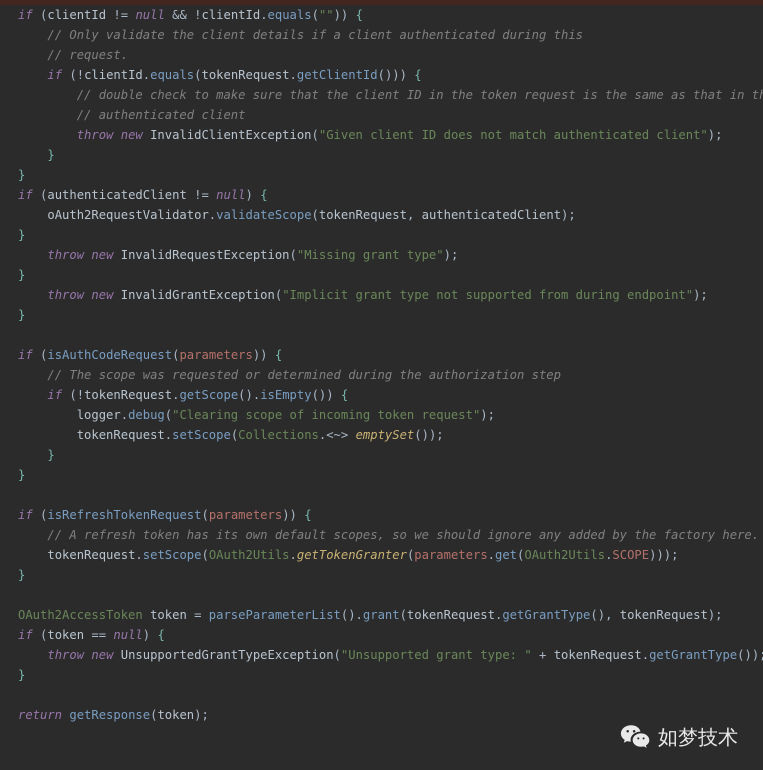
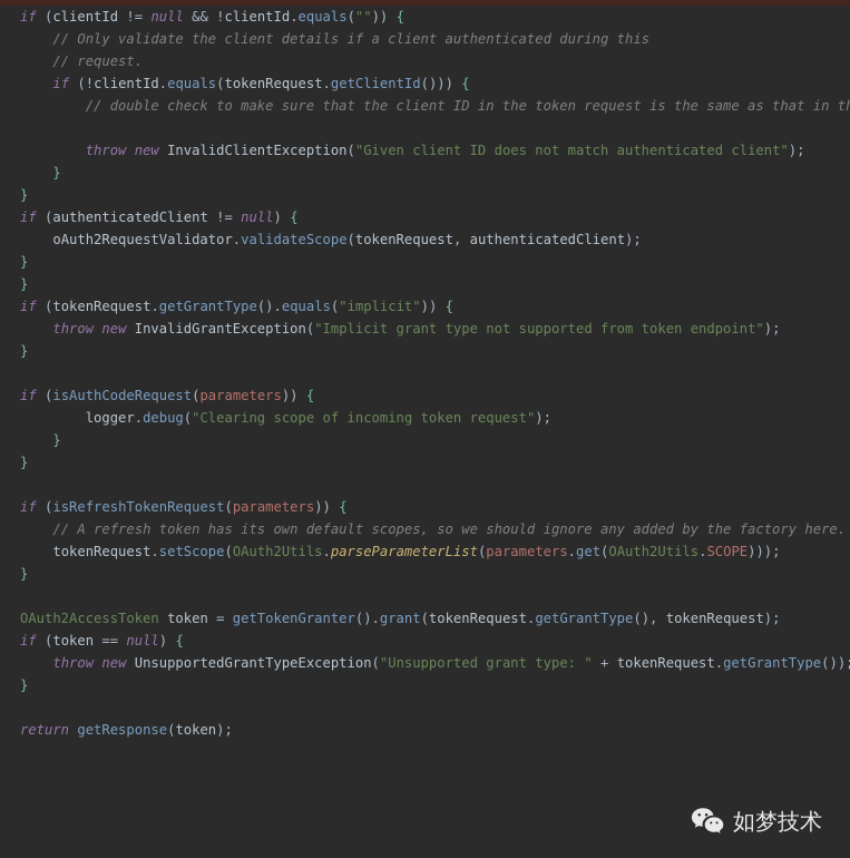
  if (clientId != null && !clientId.equals("")) {
  // Only validate the client details if a client authenticated during this
  // request.
  if (!clientId.equals(tokenRequest.getClientId())) {
  // double check to make sure that the client ID in the token request is the same as that in t
- // authenticated client
  throw new InvalidClientException("Given client ID does not match authenticated client");
  }
  }
  if (authenticatedClient != null) {
  oAuth2RequestValidator.validateScope(tokenRequest, authenticatedClient);
  }
- throw new InvalidRequestException("Missing grant type");
  }
+ if (tokenRequest.getGrantType().equals("implicit")) {
- throw new InvalidGrantException("Implicit grant type not supported from during endpoint");
+ throw new InvalidGrantException("Implicit grant type not supported from token endpoint");
  }
  if (isAuthCodeRequest(parameters)) {
- // The scope was requested or determined during the authorization step
- if (!tokenRequest.getScope().isEmpty()) {
  logger.debug("Clearing scope of incoming token request");
- tokenRequest.setScope(Collections.<~> emptySet());
  }
  }
  if (isRefreshTokenRequest(parameters)) {
  // A refresh token has its own default scopes, so we should ignore any added by the factory here.
- tokenRequest.setScope(OAuth2Utils.getTokenGranter(parameters.get(OAuth2Utils.SCOPE)));
+ tokenRequest.setScope(OAuth2Utils.parseParameterList(parameters.get(OAuth2Utils.SCOPE)));
  }
- OAuth2AccessToken token = parseParameterList().grant(tokenRequest.getGrantType(), tokenRequest);
+ OAuth2AccessToken token = getTokenGranter().grant(tokenRequest.getGrantType(), tokenRequest);
  if (token == null) {
  throw new UnsupportedGrantTypeException("Unsupported grant type: " + tokenRequest.getGrantType())
  }
  return getResponse(token);
  如梦技术
